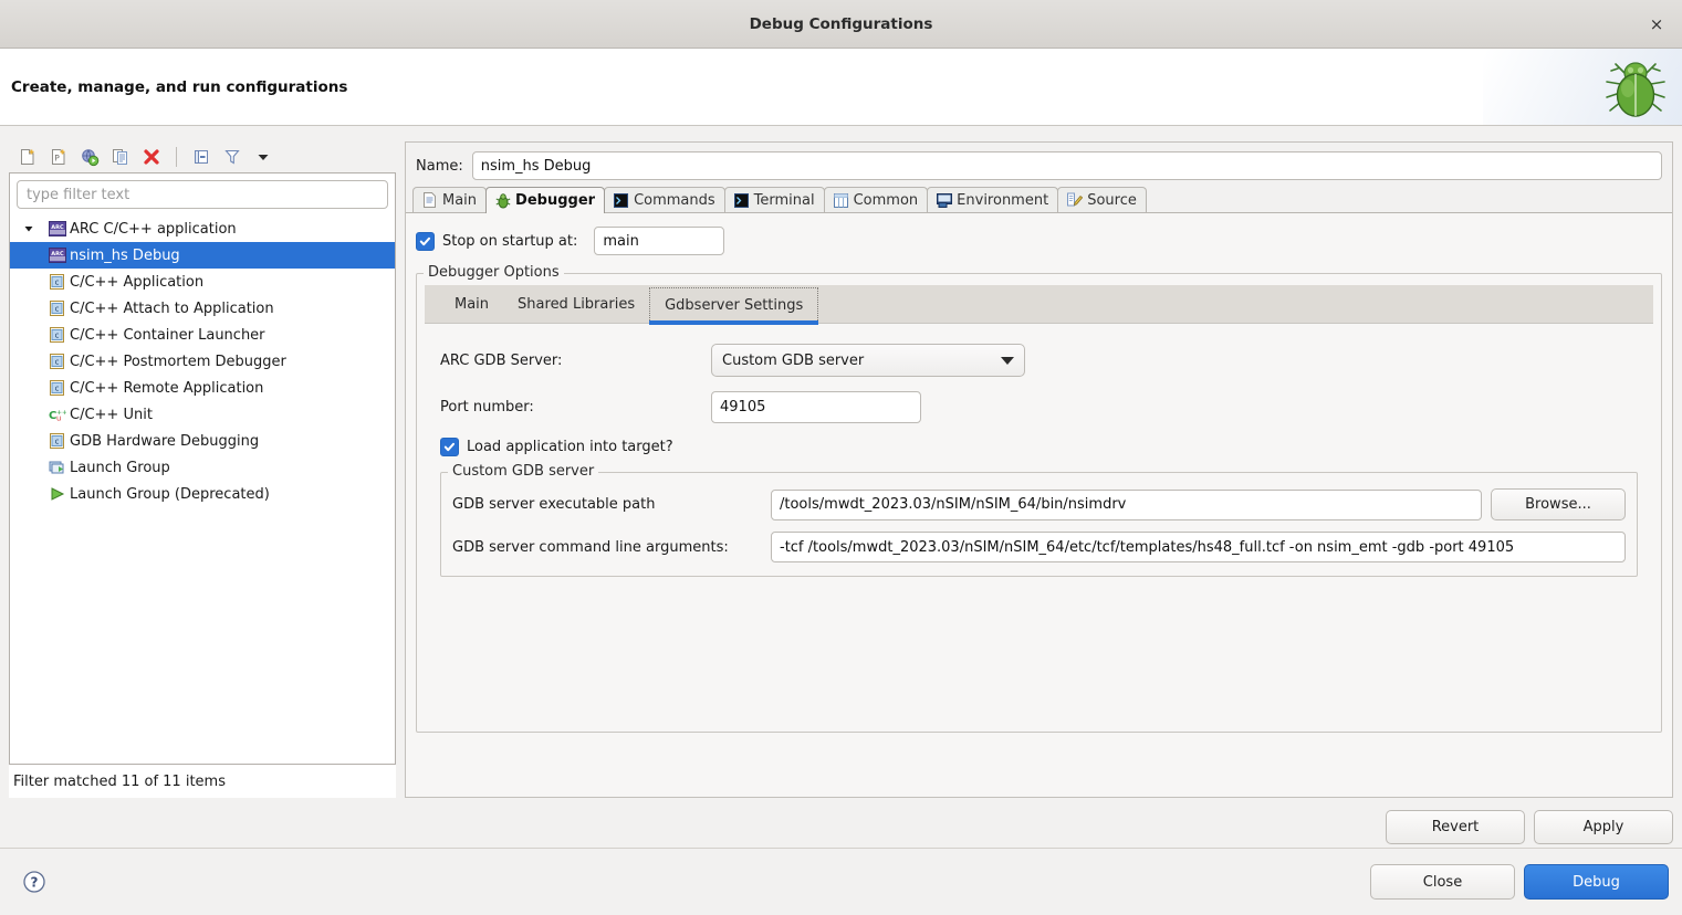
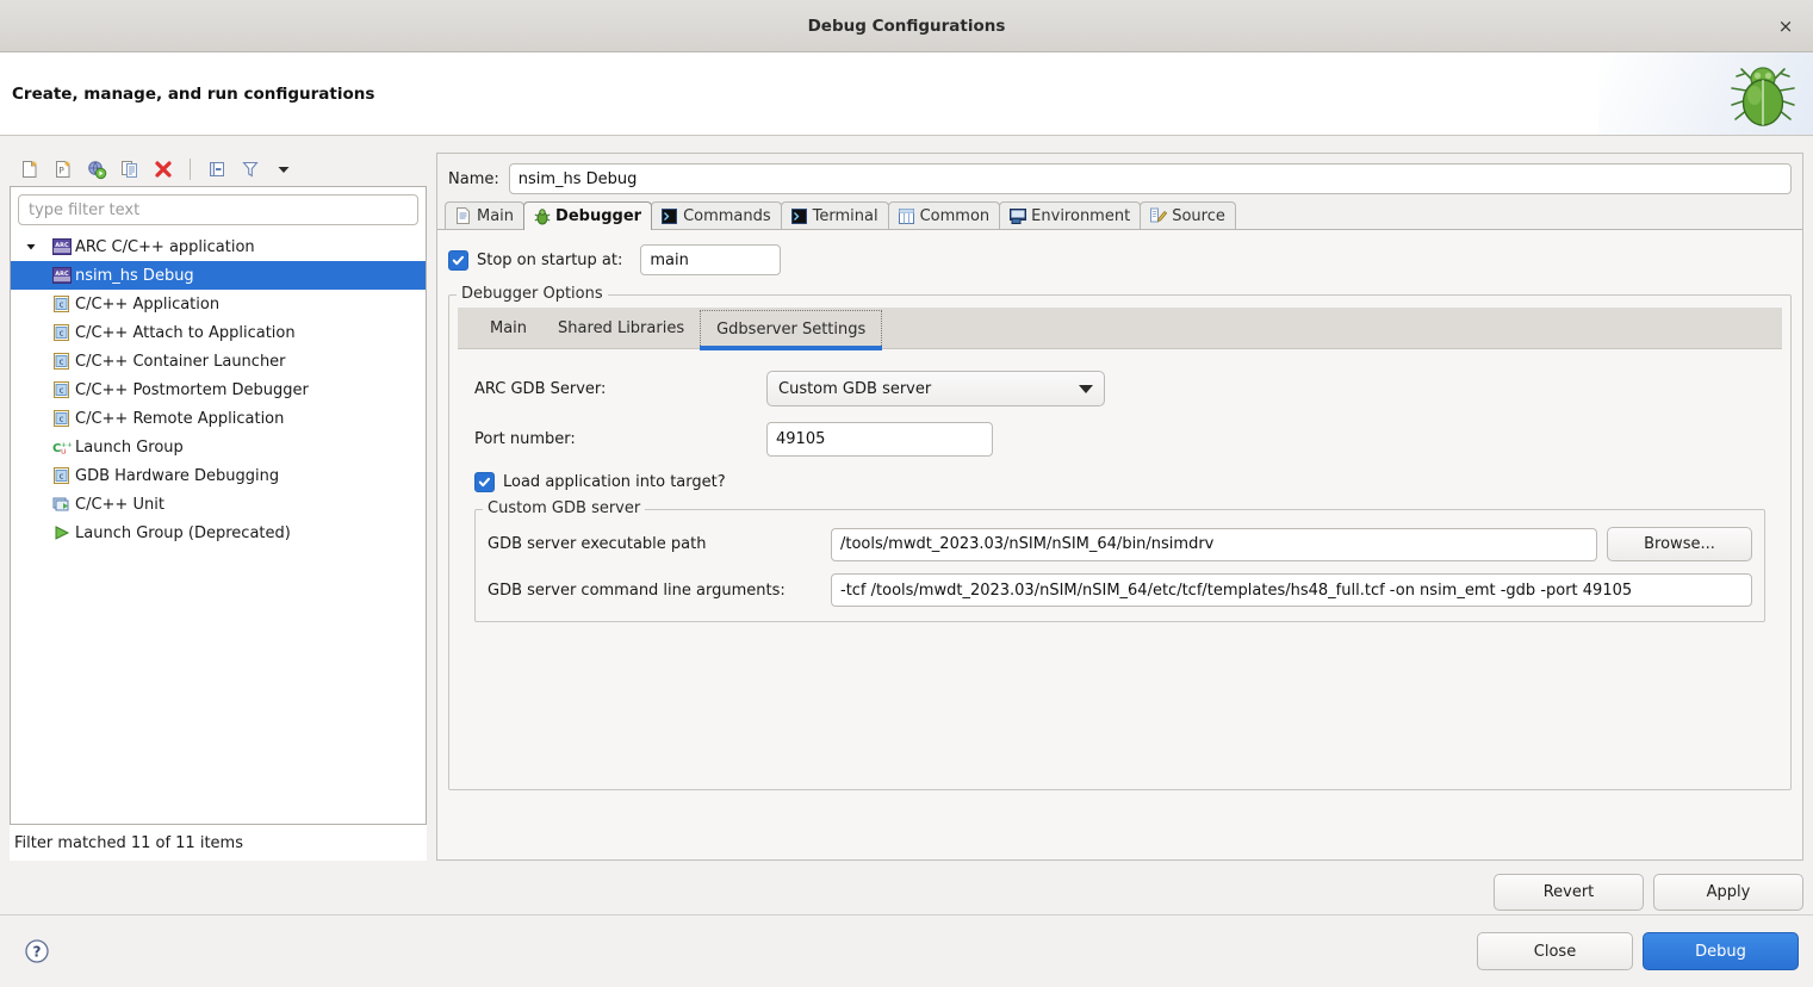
  Debug Configurations
  ×
  Create, manage, and run configurations
  P
  type filter text
  ARC C/C++ application
  nsim_hs Debug
  c
  C/C++ Application
  c
  C/C++ Attach to Application
  c
  C/C++ Container Launcher
  c
  C/C++ Postmortem Debugger
  c
  C/C++ Remote Application
  C
  u
- C/C++ Unit
+ Launch Group
  c
  GDB Hardware Debugging
- Launch Group
+ C/C++ Unit
  Launch Group (Deprecated)
  Filter matched 11 of 11 items
  Name:
  nsim_hs Debug
  Main
  Debugger
  Commands
  Terminal
  Common
  Environment
  Source
  Stop on startup at:
  main
  Debugger Options
  Main
  Shared Libraries
  Gdbserver Settings
  ARC GDB Server:
  Custom GDB server
  Port number:
  49105
  Load application into target?
  Custom GDB server
  GDB server executable path
  /tools/mwdt_2023.03/nSIM/nSIM_64/bin/nsimdrv
  Browse...
  GDB server command line arguments:
  -tcf /tools/mwdt_2023.03/nSIM/nSIM_64/etc/tcf/templates/hs48_full.tcf -on nsim_emt -gdb -port 49105
  Revert
  Apply
  ?
  Close
  Debug
